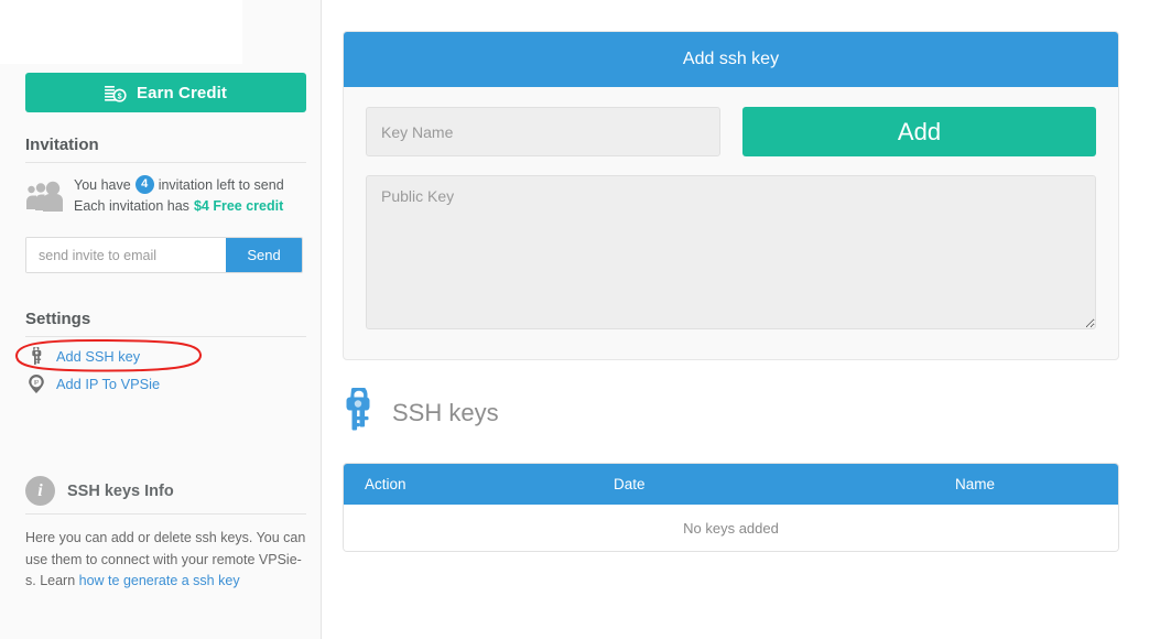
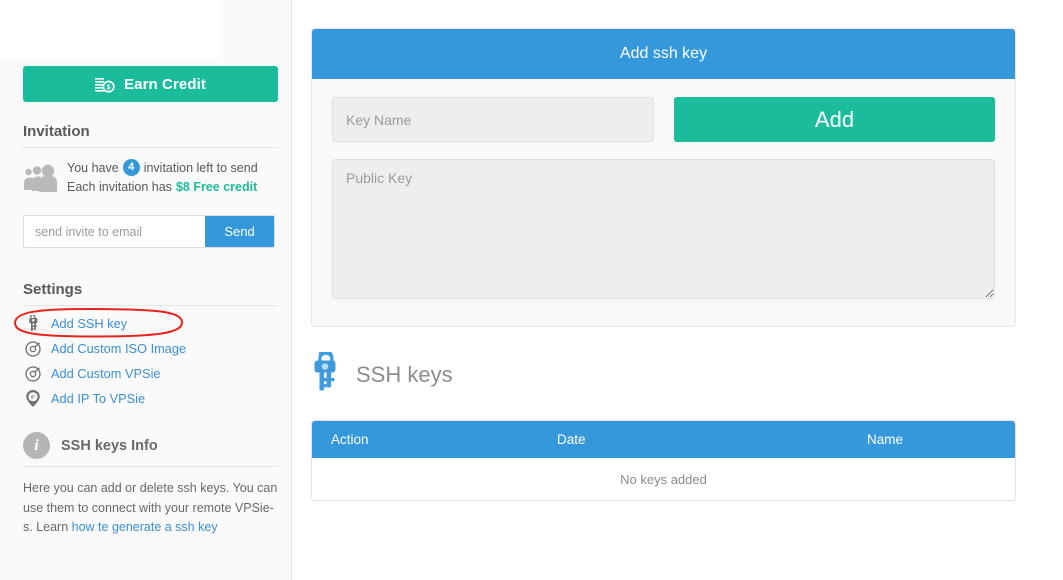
  Earn Credit
  Invitation
  You have
  4
  invitation left to send
  Each invitation has
- $4 Free credit
+ $8 Free credit
  send invite to email
  Send
  Settings
  Add SSH key
+ Add Custom ISO Image
+ Add Custom VPSie
  Add IP To VPSie
  i
  SSH keys Info
  Here you can add or delete ssh keys. You can use them to connect with your remote VPSie-s. Learn how te generate a ssh key
  Add ssh key
  Key Name
  Add
  Public Key
  SSH keys
  Action
  Date
  Name
  No keys added
